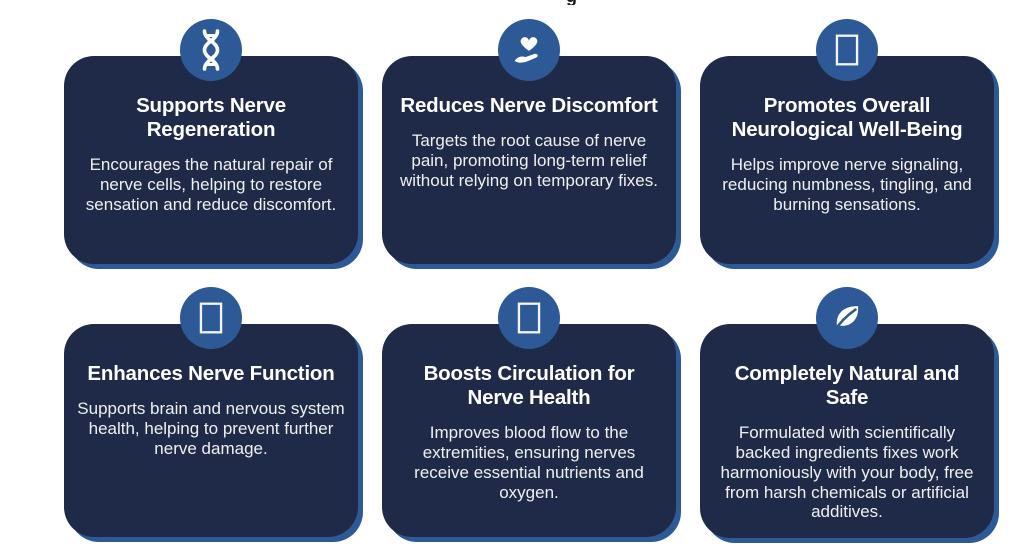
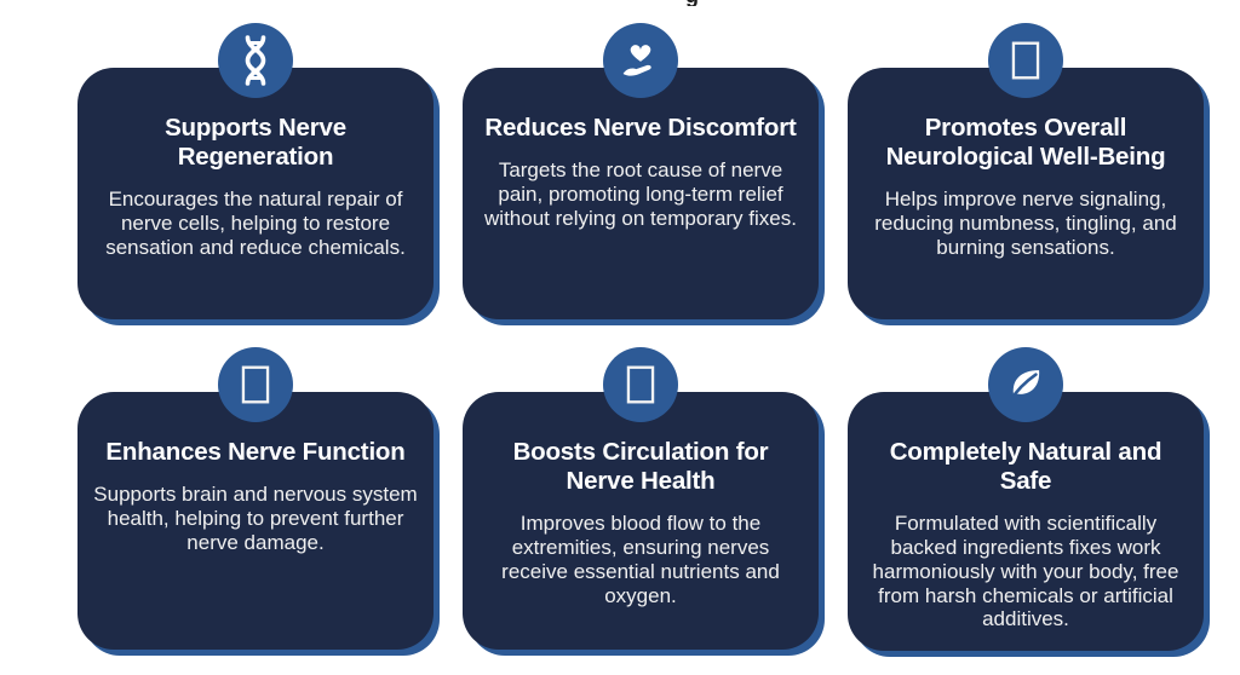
  Supports Nerve Regeneration
- Encourages the natural repair of nerve cells, helping to restore sensation and reduce discomfort.
+ Encourages the natural repair of nerve cells, helping to restore sensation and reduce chemicals.
  Reduces Nerve Discomfort
  Targets the root cause of nerve pain, promoting long-term relief without relying on temporary fixes.
  Promotes Overall Neurological Well-Being
  Helps improve nerve signaling, reducing numbness, tingling, and burning sensations.
  Enhances Nerve Function
  Supports brain and nervous system health, helping to prevent further nerve damage.
  Boosts Circulation for Nerve Health
  Improves blood flow to the extremities, ensuring nerves receive essential nutrients and oxygen.
  Completely Natural and Safe
  Formulated with scientifically backed ingredients fixes work harmoniously with your body, free from harsh chemicals or artificial additives.
